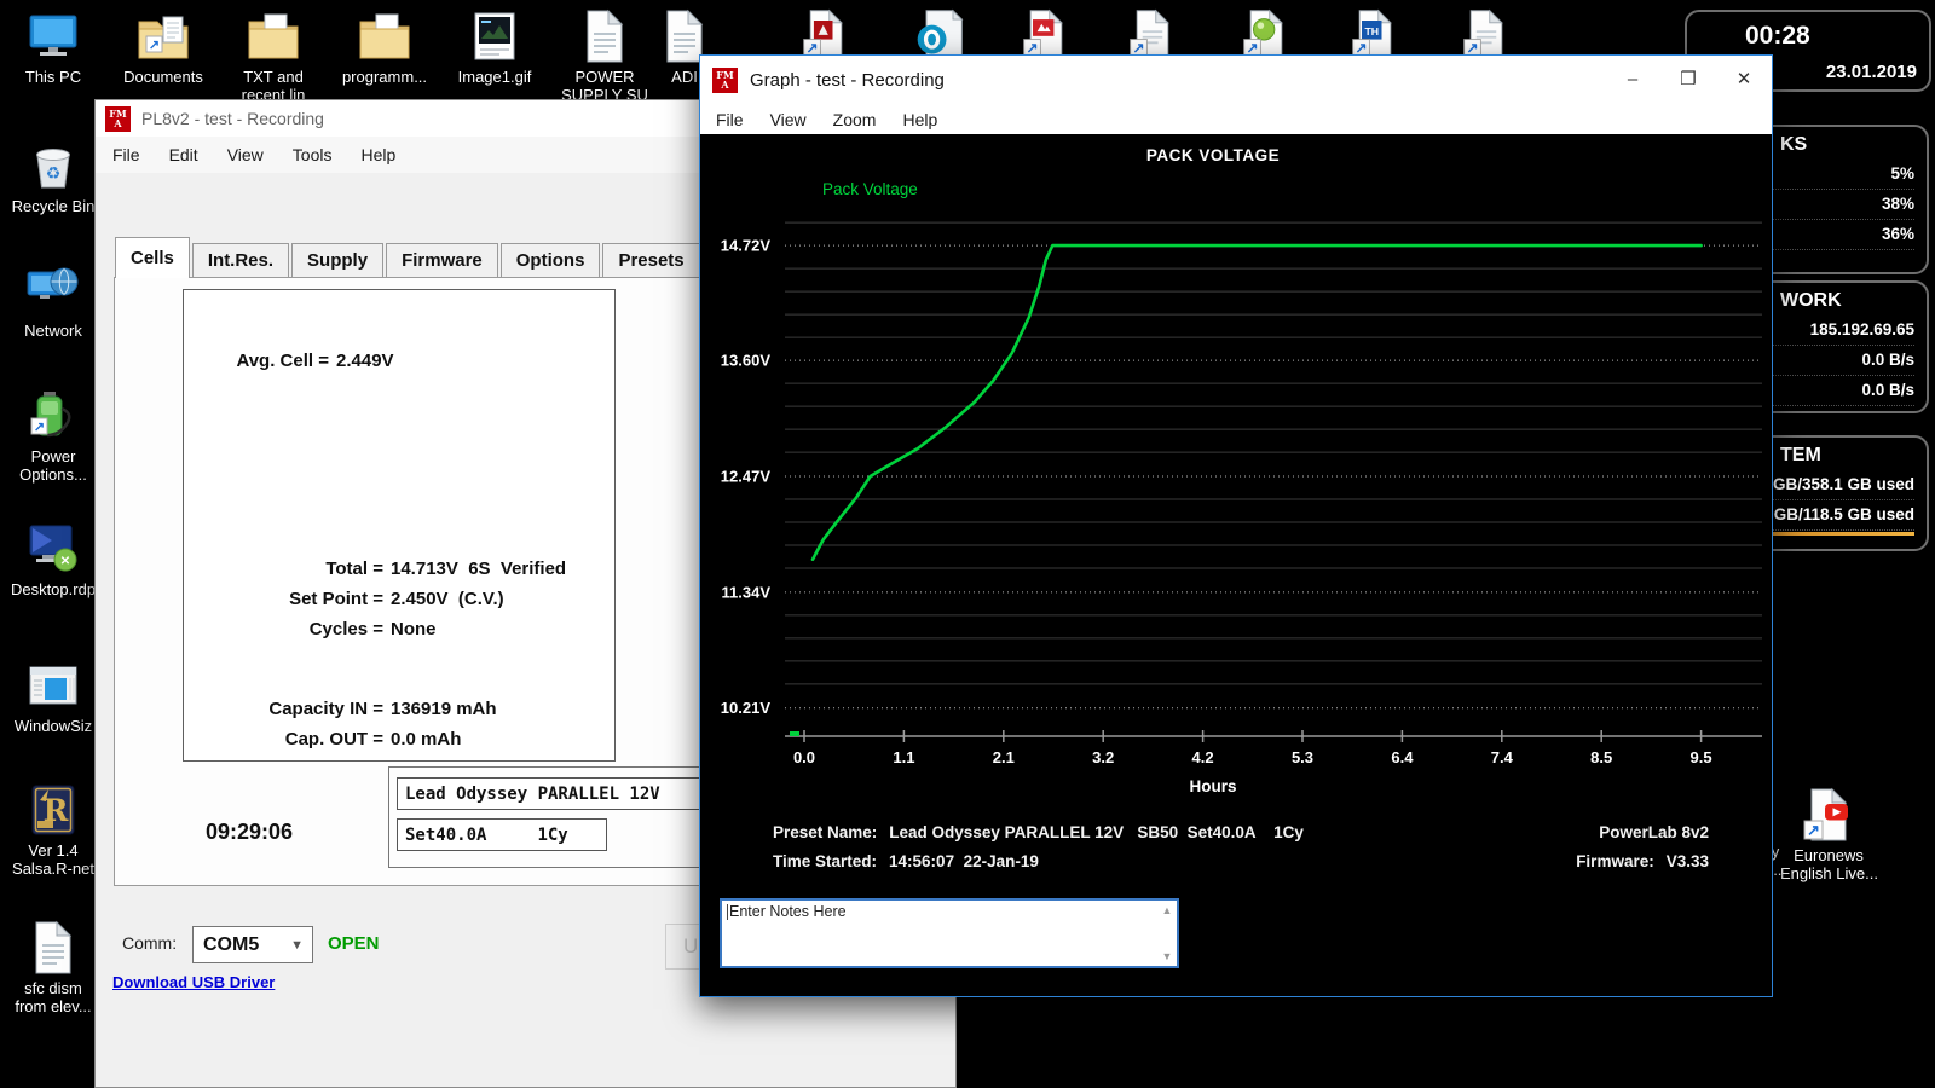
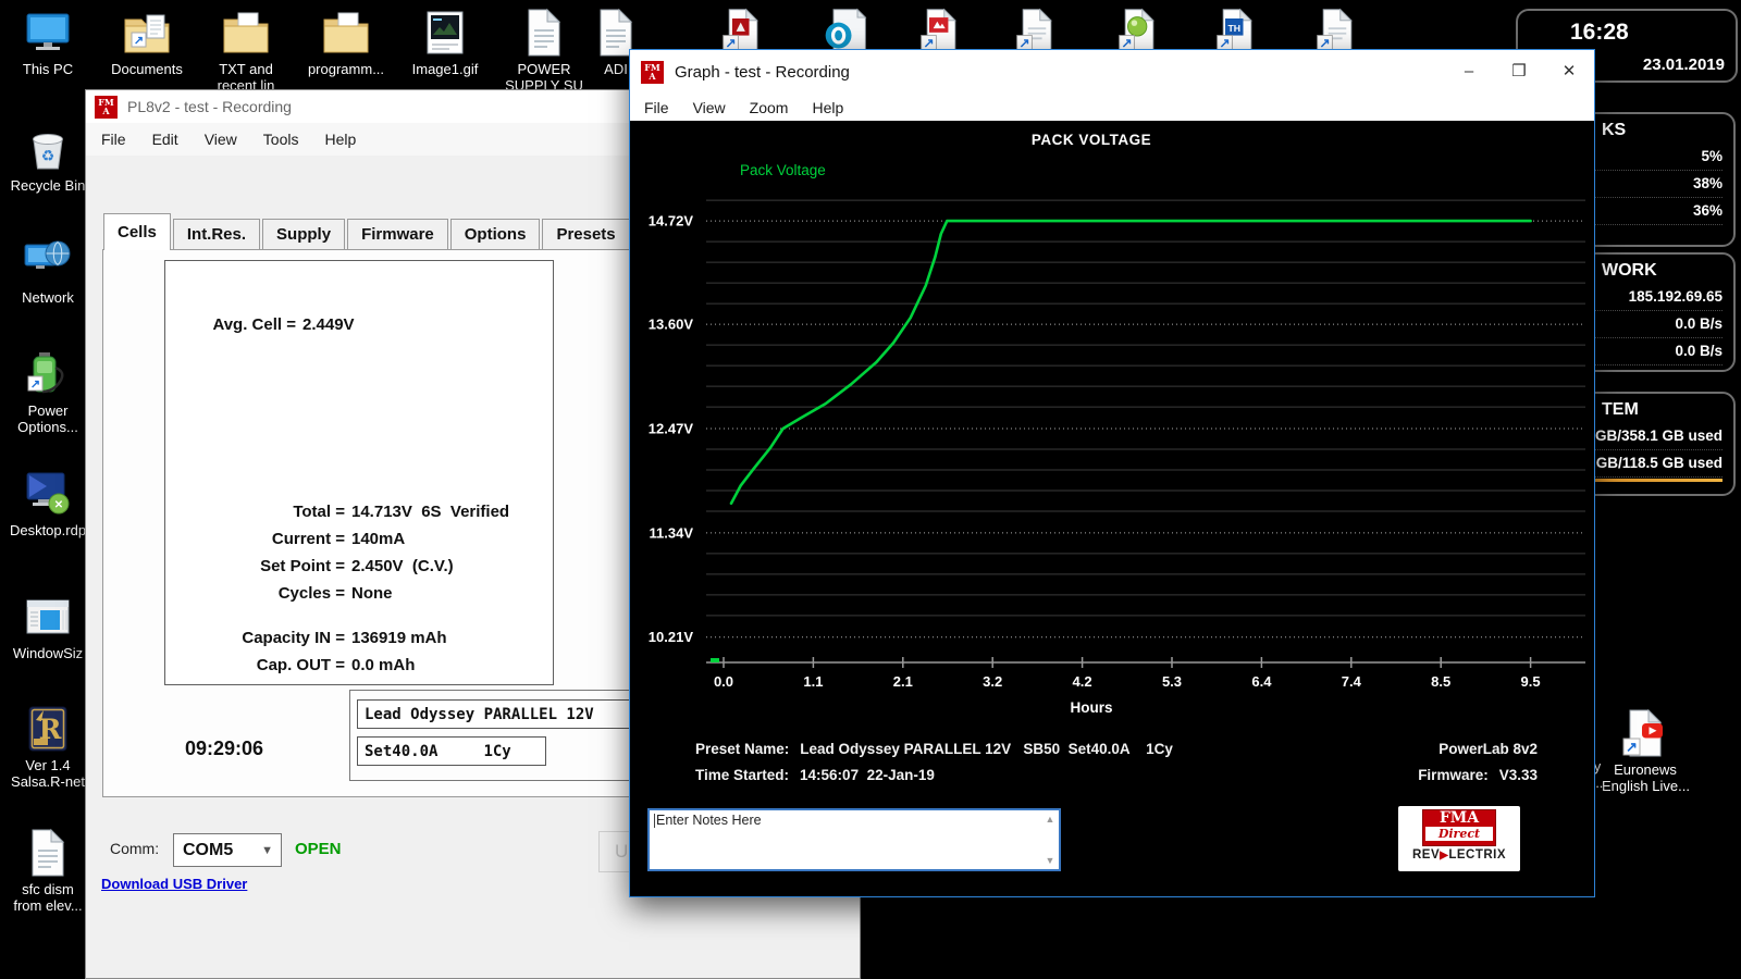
  This PC
  ↗
  Documents
  TXT and
  recent lin
  programm...
  Image1.gif
  POWER
  SUPPLY SU
  ADI
  ↗
  ↗
  ↗
  ↗
  TH
  ↗
  ↗
  ♻
  Recycle Bin
  Network
  ↗
  Power
  Options...
  ✕
  Desktop.rdp
  WindowSiz
  R
  Ver 1.4
  Salsa.R-net
  sfc dism
  from elev...
  ↗
  Euronews
  English Live...
  y
- 00:28
+ 16:28
  23.01.2019
  KS
  5%
  38%
  36%
  WORK
  185.192.69.65
  0.0 B/s
  0.0 B/s
  TEM
  GB/358.1 GB used
  GB/118.5 GB used
  FM
  A
  PL8v2 - test - Recording
  File
  Edit
  View
  Tools
  Help
  Cells
  Int.Res.
  Supply
  Firmware
  Options
  Presets
  Avg. Cell =
  2.449V
  Total =
  14.713V 6S Verified
+ Current =
+ 140mA
  Set Point =
  2.450V (C.V.)
  Cycles =
  None
  Capacity IN =
  136919 mAh
  Cap. OUT =
  0.0 mAh
  09:29:06
  Lead Odyssey PARALLEL 12V
  Set40.0A
  1Cy
  Comm:
  COM5
  ▼
  OPEN
  Download USB Driver
  FM
  A
  Graph - test - Recording
  –
  ❒
  ✕
  File
  View
  Zoom
  Help
  14.72V
  13.60V
  12.47V
  11.34V
  10.21V
  0.0
  1.1
  2.1
  3.2
  4.2
  5.3
  6.4
  7.4
  8.5
  9.5
  PACK VOLTAGE
  Pack Voltage
  Hours
  Preset Name: Lead Odyssey PARALLEL 12V SB50 Set40.0A 1Cy
  PowerLab 8v2
  Time Started: 14:56:07 22-Jan-19
  Firmware: V3.33
  Enter Notes Here
  ▲
  ▼
+ FMA
+ Direct
+ REV▶LECTRIX
